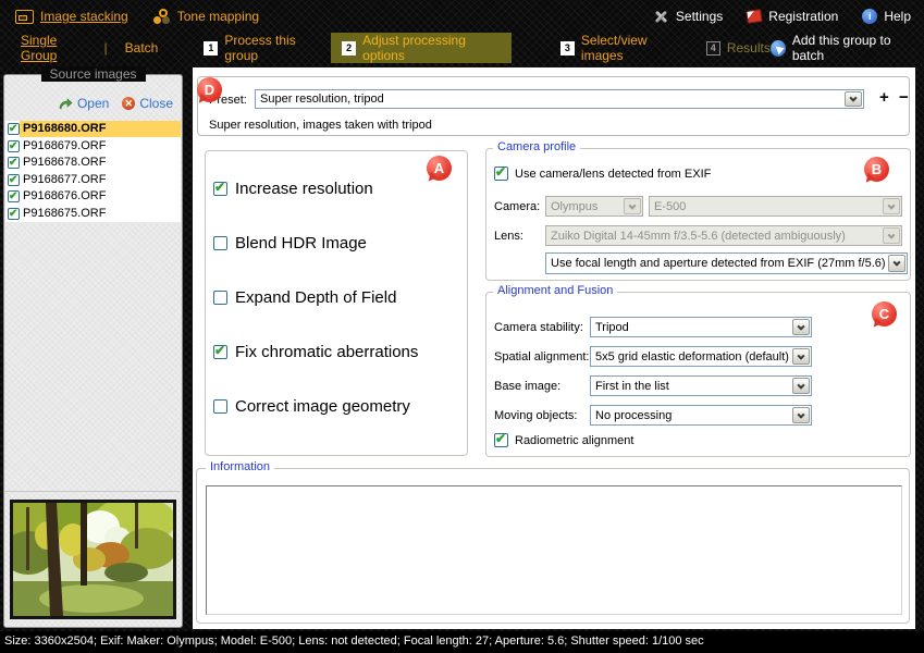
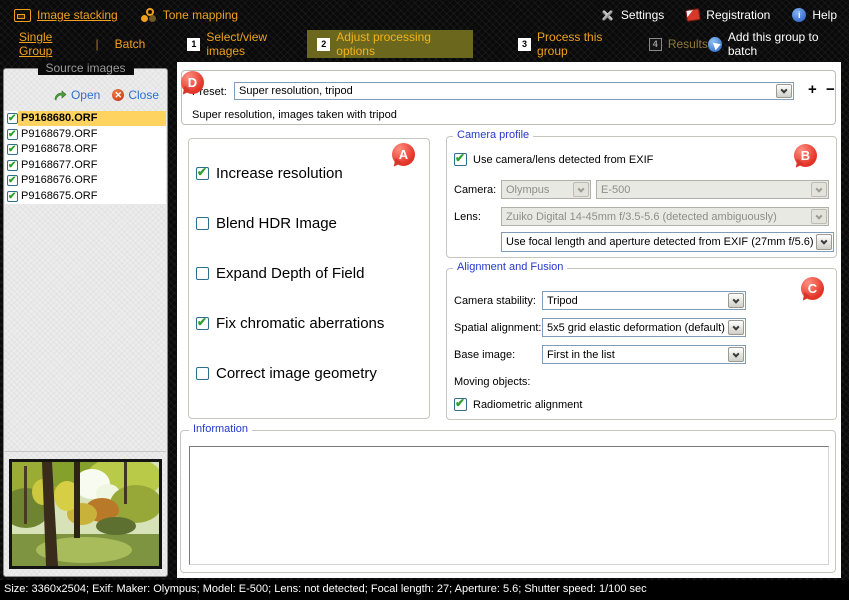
  Image stacking
  Tone mapping
  Settings
  Registration
  i
  Help
  Single Group
  |
  Batch
  1
- Process this group
+ Select/view images
  2
  Adjust processing options
  3
- Select/view images
+ Process this group
  4
  Results
  Add this group to batch
  Source images
  Open
  ✕
  Close
  ✔
  P9168680.ORF
  ✔
  P9168679.ORF
  ✔
  P9168678.ORF
  ✔
  P9168677.ORF
  ✔
  P9168676.ORF
  ✔
  P9168675.ORF
  reset:
  Super resolution, tripod
  +
  −
  Super resolution, images taken with tripod
  ✔
  Increase resolution
  Blend HDR Image
  Expand Depth of Field
  ✔
  Fix chromatic aberrations
  Correct image geometry
  Camera profile
  ✔
  Use camera/lens detected from EXIF
  Camera:
  Olympus
  E-500
  Lens:
  Zuiko Digital 14-45mm f/3.5-5.6 (detected ambiguously)
  Use focal length and aperture detected from EXIF (27mm f/5.6)
  Alignment and Fusion
  Camera stability:
  Tripod
  Spatial alignment:
  5x5 grid elastic deformation (default)
  Base image:
  First in the list
  Moving objects:
- No processing
  ✔
  Radiometric alignment
  Information
  D
  A
  B
  C
  Size: 3360x2504; Exif: Maker: Olympus; Model: E-500; Lens: not detected; Focal length: 27; Aperture: 5.6; Shutter speed: 1/100 sec
